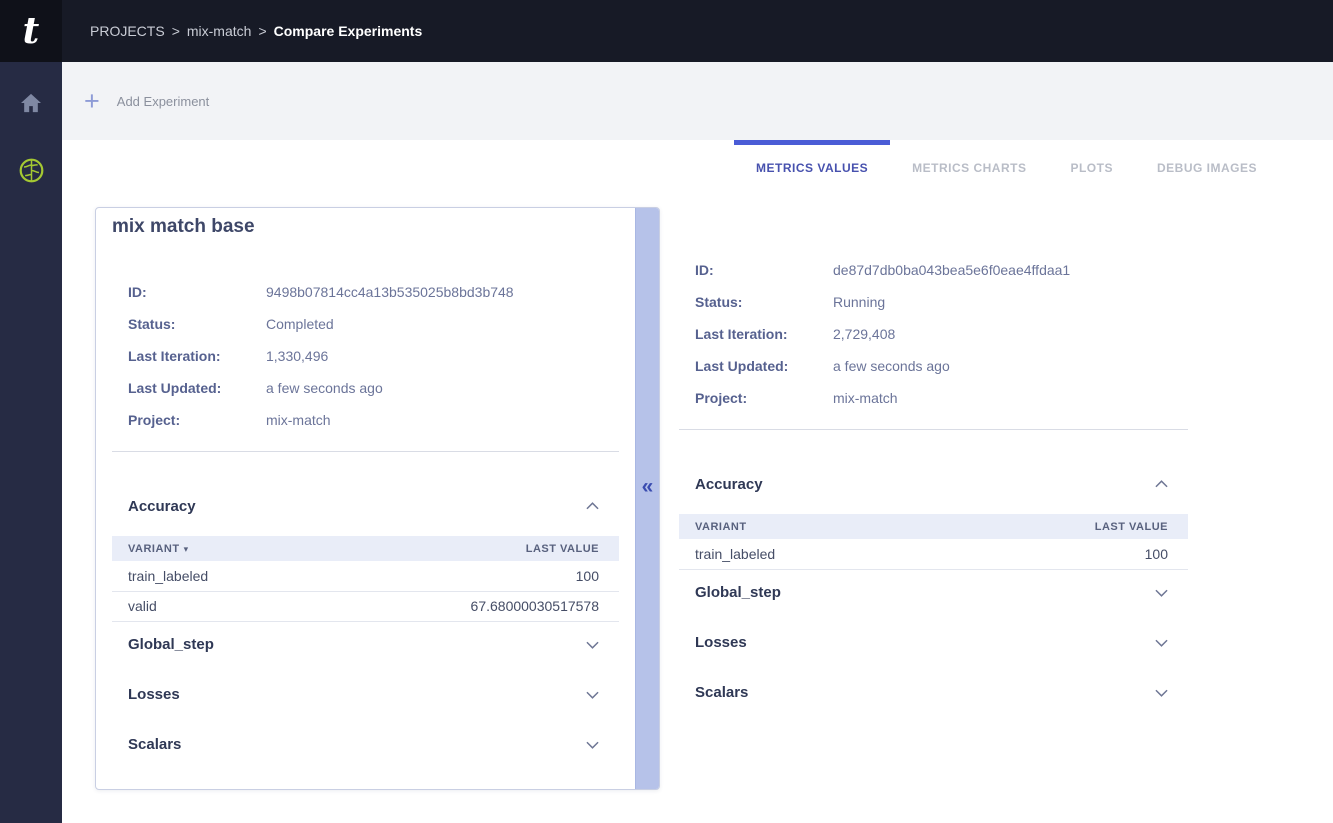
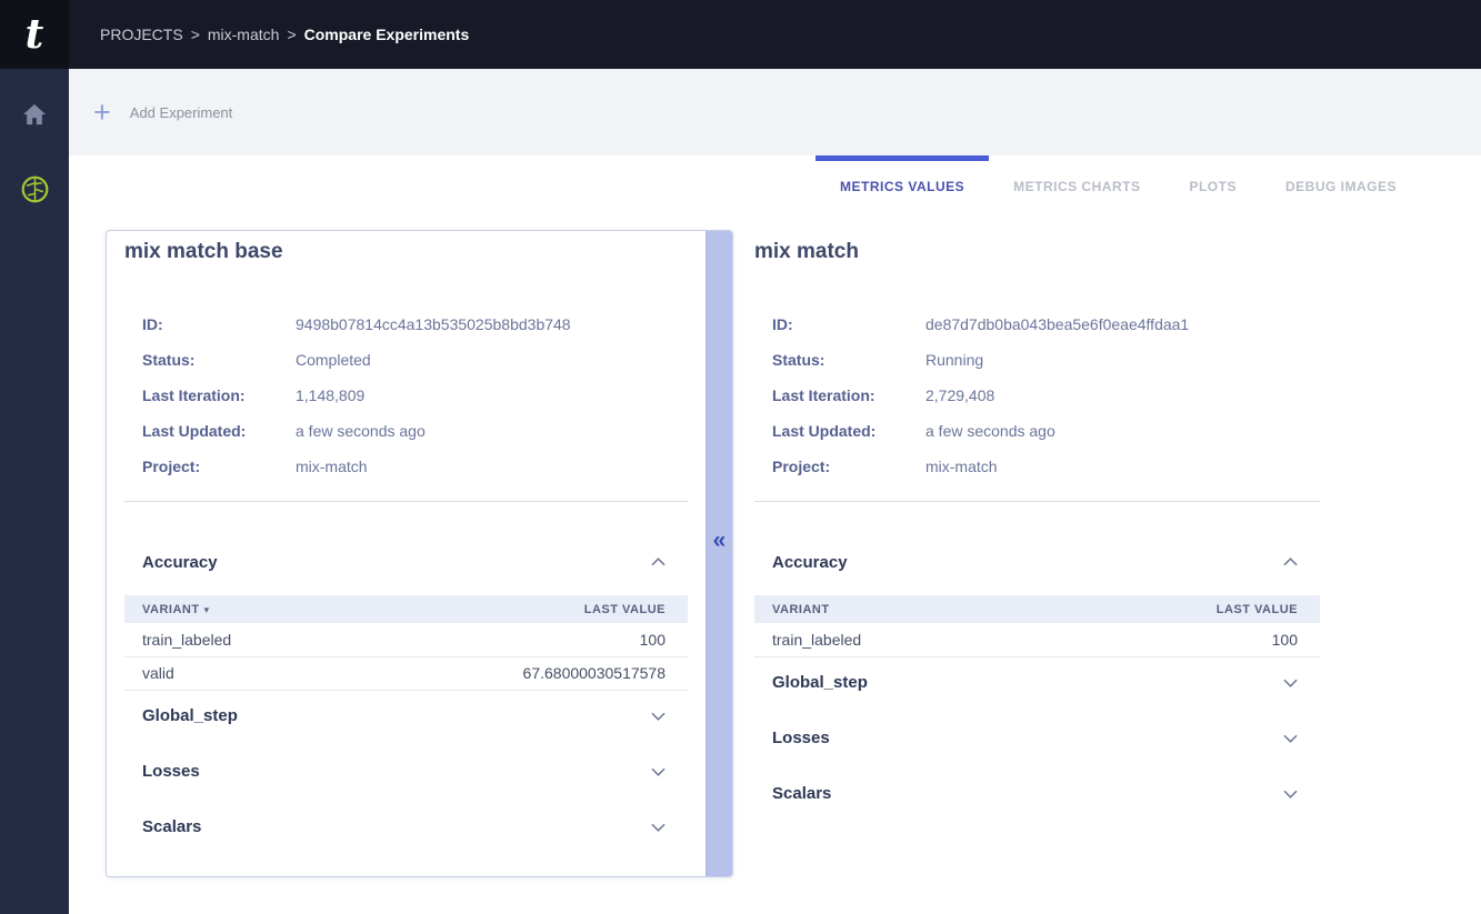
  t
  PROJECTS
  >
  mix-match
  >
  Compare Experiments
  +
  Add Experiment
  METRICS VALUES
  METRICS CHARTS
  PLOTS
  DEBUG IMAGES
  mix match base
  ID:
  9498b07814cc4a13b535025b8bd3b748
  Status:
  Completed
  Last Iteration:
- 1,330,496
+ 1,148,809
  Last Updated:
  a few seconds ago
  Project:
  mix-match
  Accuracy
  VARIANT ▾	LAST VALUE
  train_labeled	100
  valid	67.68000030517578
  Global_step
  Losses
  Scalars
  «
+ mix match
  ID:
  de87d7db0ba043bea5e6f0eae4ffdaa1
  Status:
  Running
  Last Iteration:
  2,729,408
  Last Updated:
  a few seconds ago
  Project:
  mix-match
  Accuracy
  VARIANT	LAST VALUE
  train_labeled	100
  Global_step
  Losses
  Scalars
